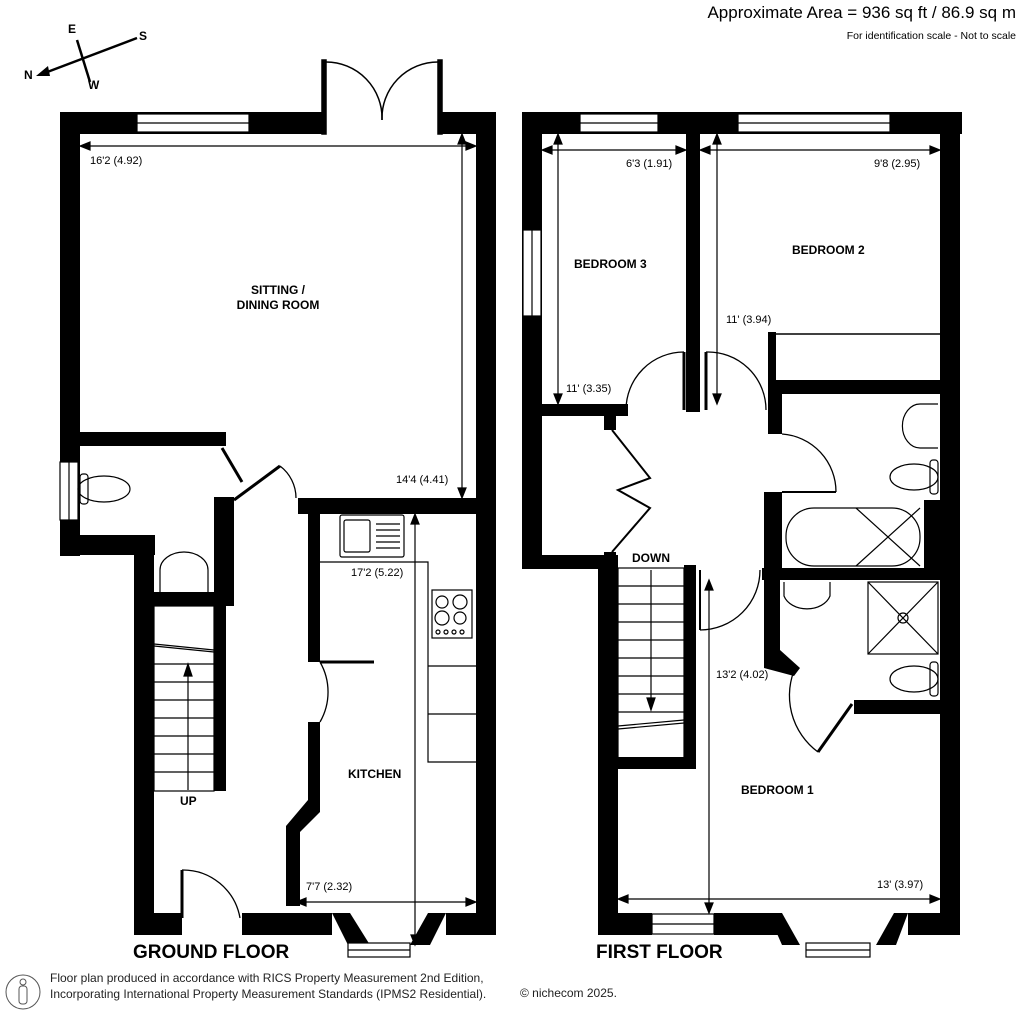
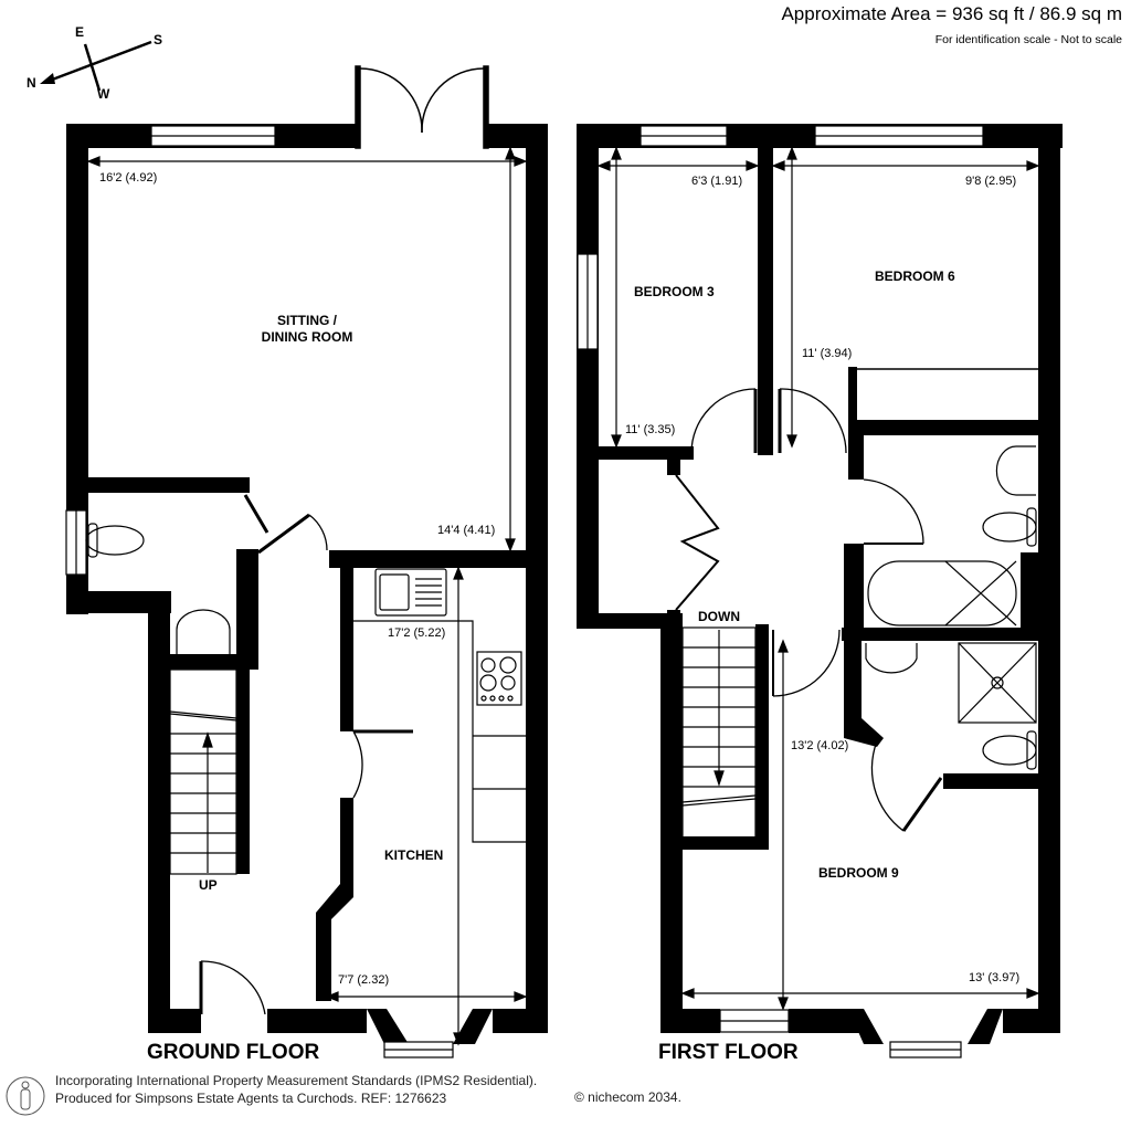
  Approximate Area = 936 sq ft / 86.9 sq m
  For identification scale - Not to scale
  E
  S
  N
  W
  SITTING /
  DINING ROOM
  KITCHEN
  UP
  16'2 (4.92)
  14'4 (4.41)
  17'2 (5.22)
  7'7 (2.32)
  GROUND FLOOR
  BEDROOM 3
- BEDROOM 2
+ BEDROOM 6
- BEDROOM 1
+ BEDROOM 9
  DOWN
  6'3 (1.91)
  11' (3.35)
  9'8 (2.95)
  11' (3.94)
  13'2 (4.02)
  13' (3.97)
  FIRST FLOOR
- Floor plan produced in accordance with RICS Property Measurement 2nd Edition,
  Incorporating International Property Measurement Standards (IPMS2 Residential).
+ Produced for Simpsons Estate Agents ta Curchods. REF: 1276623
- © nichecom 2025.
+ © nichecom 2034.
